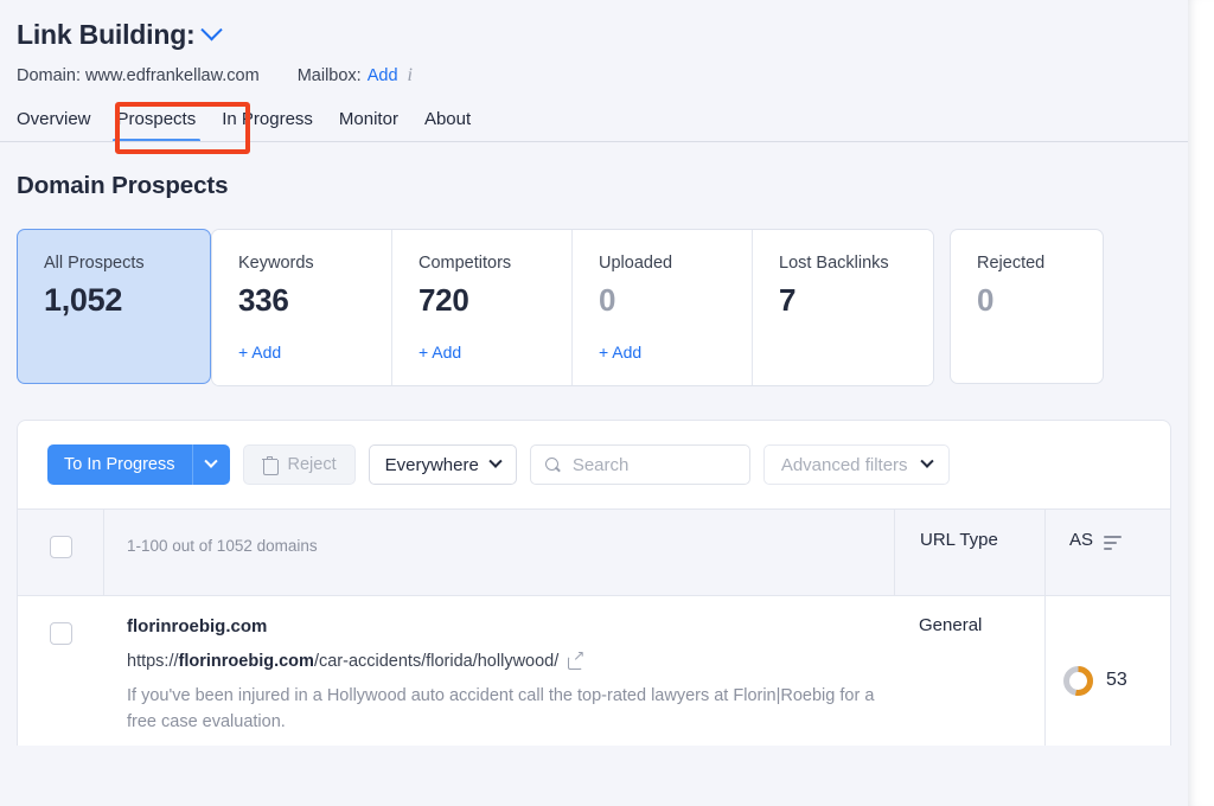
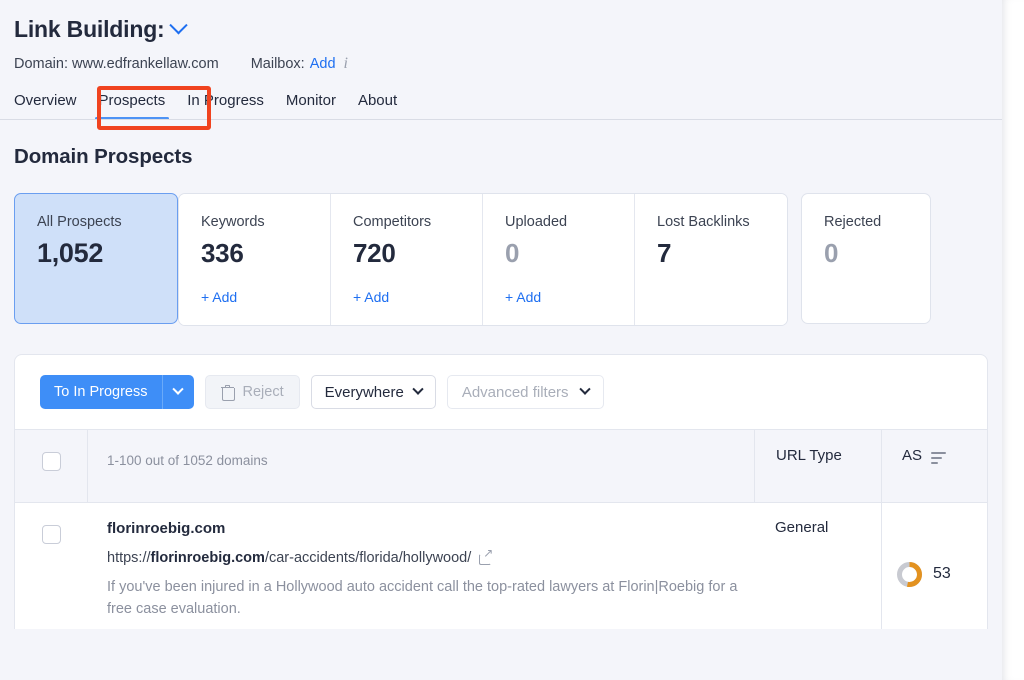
  Link Building:
  Domain: www.edfrankellaw.com
  Mailbox:
  Add
  i
  Overview
  Prospects
  In Progress
  Monitor
  About
  Domain Prospects
  All Prospects
  1,052
  Keywords
  336
  + Add
  Competitors
  720
  + Add
  Uploaded
  0
  + Add
  Lost Backlinks
  7
  Rejected
  0
  To In Progress
  Reject
  Everywhere
- Search
  Advanced filters
  1-100 out of 1052 domains
  URL Type
  AS
  florinroebig.com
  https://florinroebig.com/car-accidents/florida/hollywood/
  If you've been injured in a Hollywood auto accident call the top-rated lawyers at Florin|Roebig for a free case evaluation.
  General
  53
